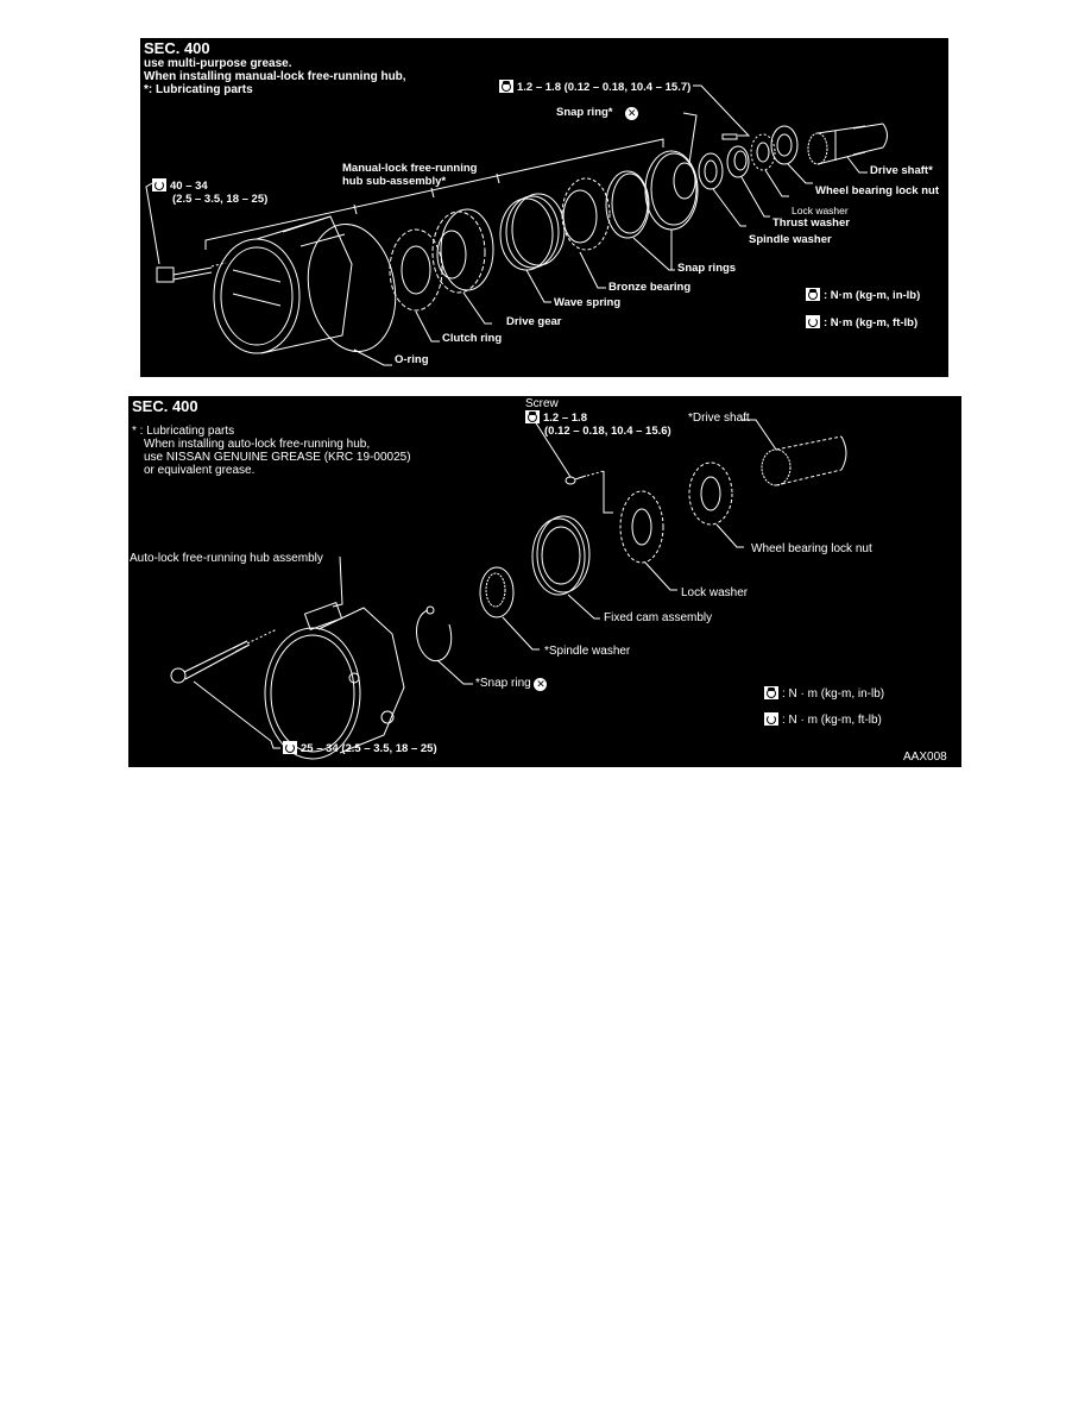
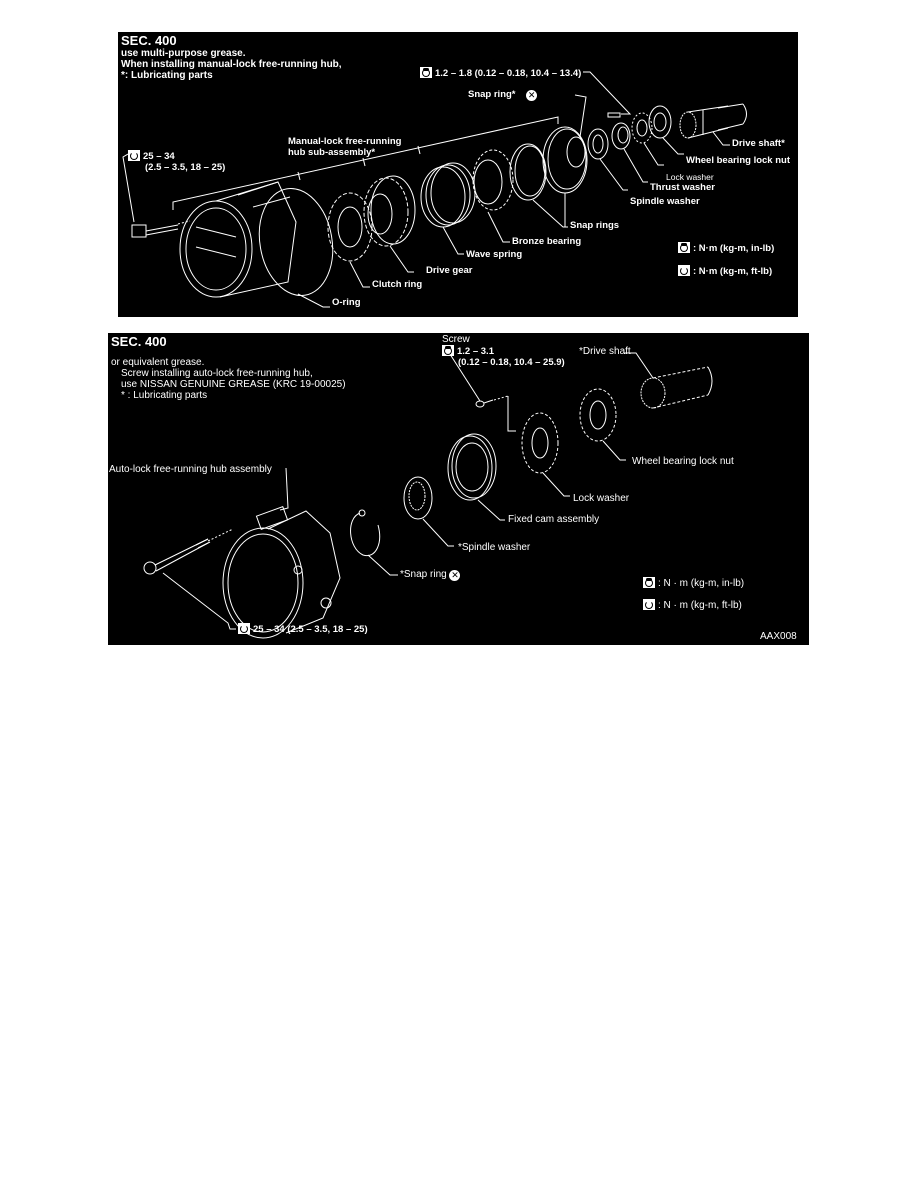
  SEC. 400
  use multi-purpose grease.
  When installing manual-lock free-running hub,
  *: Lubricating parts
- 40 – 34
+ 25 – 34
  (2.5 – 3.5, 18 – 25)
  Manual-lock free-running
  hub sub-assembly*
- 1.2 – 1.8 (0.12 – 0.18, 10.4 – 15.7)
+ 1.2 – 1.8 (0.12 – 0.18, 10.4 – 13.4)
  Snap ring* ✕
  Drive shaft*
  Wheel bearing lock nut
  Lock washer
  Thrust washer
  Spindle washer
  Snap rings
  Bronze bearing
  Wave spring
  Drive gear
  Clutch ring
  O-ring
  : N·m (kg-m, in-lb)
  : N·m (kg-m, ft-lb)
  SEC. 400
- * : Lubricating parts
+ or equivalent grease.
- When installing auto-lock free-running hub,
+ Screw installing auto-lock free-running hub,
  use NISSAN GENUINE GREASE (KRC 19-00025)
- or equivalent grease.
+ * : Lubricating parts
  Screw
- 1.2 – 1.8
+ 1.2 – 3.1
- (0.12 – 0.18, 10.4 – 15.6)
+ (0.12 – 0.18, 10.4 – 25.9)
  *Drive shaft
  Wheel bearing lock nut
  Auto-lock free-running hub assembly
  Lock washer
  Fixed cam assembly
  *Spindle washer
  *Snap ring ✕
  25 – 34 (2.5 – 3.5, 18 – 25)
  : N · m (kg-m, in-lb)
  : N · m (kg-m, ft-lb)
  AAX008
